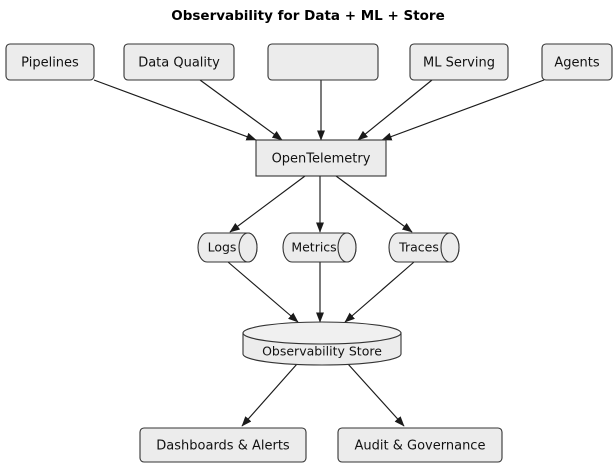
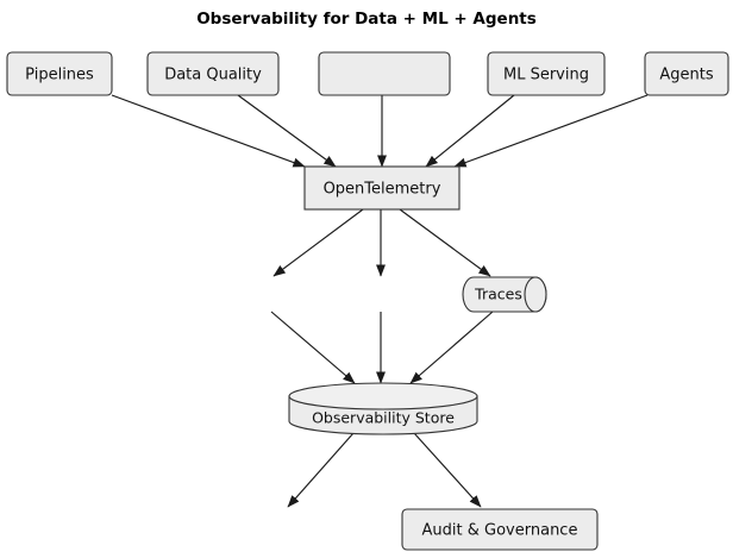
- Observability for Data + ML + Store
+ Observability for Data + ML + Agents
  Pipelines
  Data Quality
  ML Serving
  Agents
  OpenTelemetry
- Logs
- Metrics
  Traces
  Observability Store
- Dashboards & Alerts
  Audit & Governance
